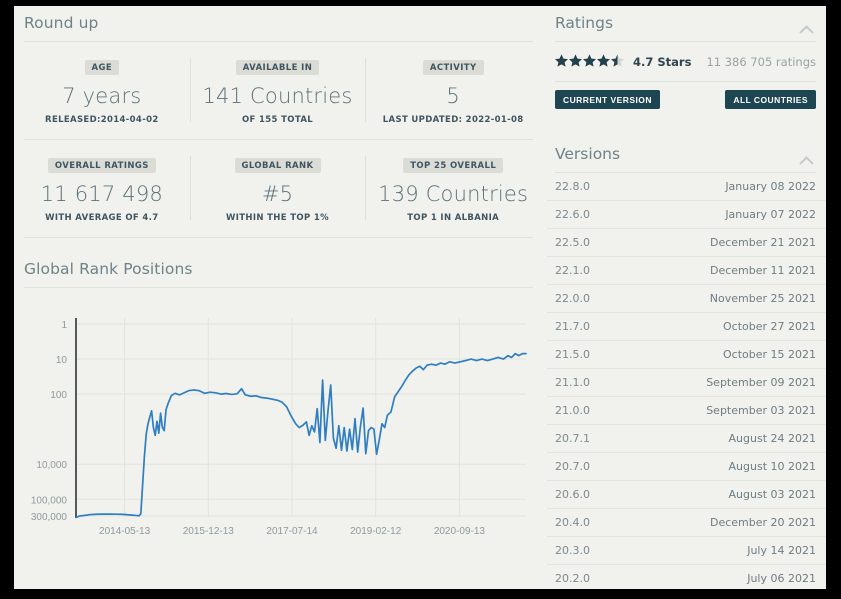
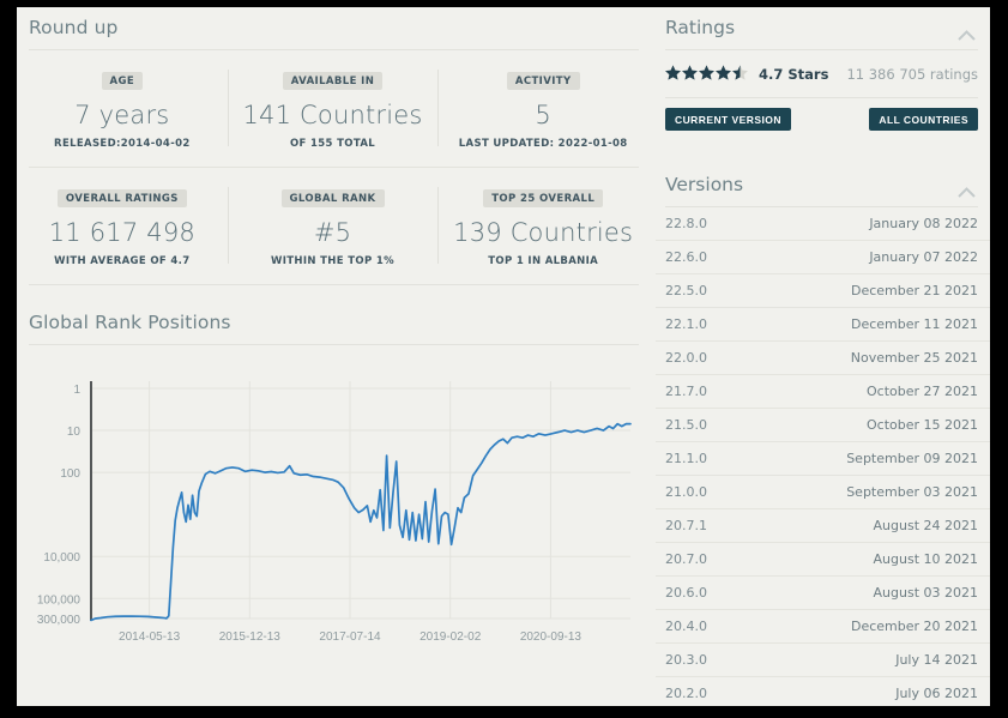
  Round up
  AGE
  7 years
  RELEASED:2014-04-02
  AVAILABLE IN
  141 Countries
  OF 155 TOTAL
  ACTIVITY
  5
  LAST UPDATED: 2022-01-08
  OVERALL RATINGS
  11 617 498
  WITH AVERAGE OF 4.7
  GLOBAL RANK
  #5
  WITHIN THE TOP 1%
  TOP 25 OVERALL
  139 Countries
  TOP 1 IN ALBANIA
  Global Rank Positions
  1
  10
  100
  10,000
  100,000
  300,000
  2014-05-13
  2015-12-13
  2017-07-14
- 2019-02-12
+ 2019-02-02
  2020-09-13
  Ratings
  4.7 Stars
  11 386 705 ratings
  CURRENT VERSION
  ALL COUNTRIES
  Versions
  22.8.0
  January 08 2022
  22.6.0
  January 07 2022
  22.5.0
  December 21 2021
  22.1.0
  December 11 2021
  22.0.0
  November 25 2021
  21.7.0
  October 27 2021
  21.5.0
  October 15 2021
  21.1.0
  September 09 2021
  21.0.0
  September 03 2021
  20.7.1
  August 24 2021
  20.7.0
  August 10 2021
  20.6.0
  August 03 2021
  20.4.0
  December 20 2021
  20.3.0
  July 14 2021
  20.2.0
  July 06 2021
